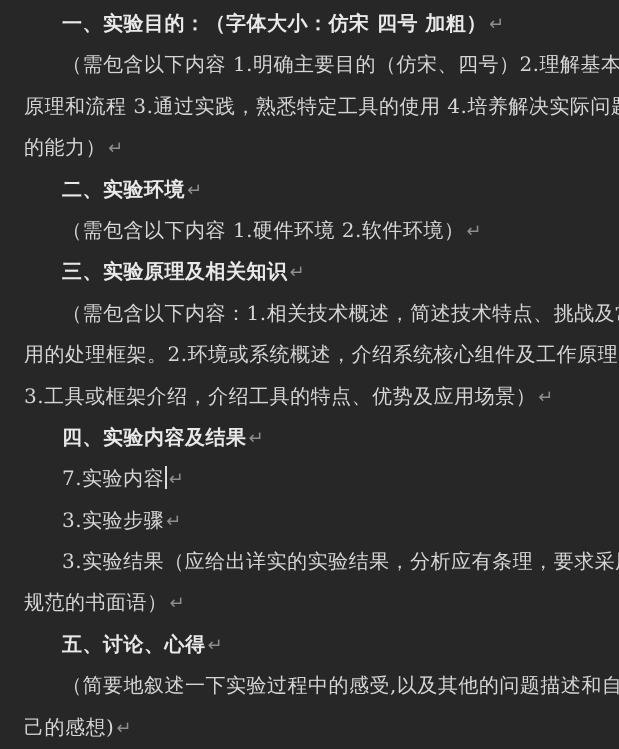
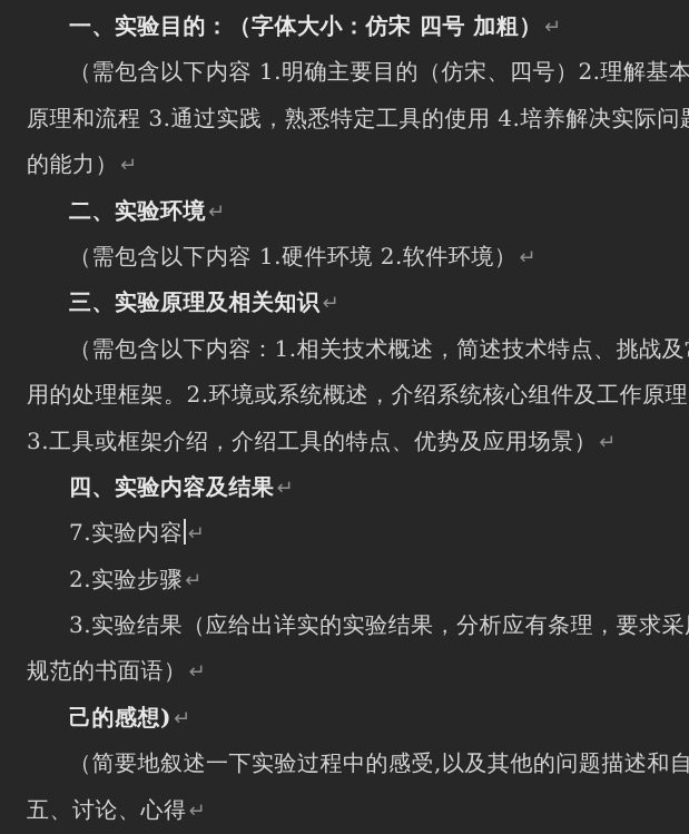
  一、实验目的：（字体大小：仿宋 四号 加粗）↵
  （需包含以下内容 1.明确主要目的（仿宋、四号）2.理解基本
  原理和流程 3.通过实践，熟悉特定工具的使用 4.培养解决实际问
  的能力）↵
  二、实验环境↵
  （需包含以下内容 1.硬件环境 2.软件环境）↵
  三、实验原理及相关知识↵
  （需包含以下内容：1.相关技术概述，简述技术特点、挑战及
  用的处理框架。2.环境或系统概述，介绍系统核心组件及工作原理
  3.工具或框架介绍，介绍工具的特点、优势及应用场景）↵
  四、实验内容及结果↵
  7.实验内容 ↵
- 3.实验步骤↵
+ 2.实验步骤↵
  3.实验结果（应给出详实的实验结果，分析应有条理，要求采
  规范的书面语）↵
- 五、讨论、心得↵
+ 己的感想)↵
  （简要地叙述一下实验过程中的感受,以及其他的问题描述和自
- 己的感想)↵
+ 五、讨论、心得↵
